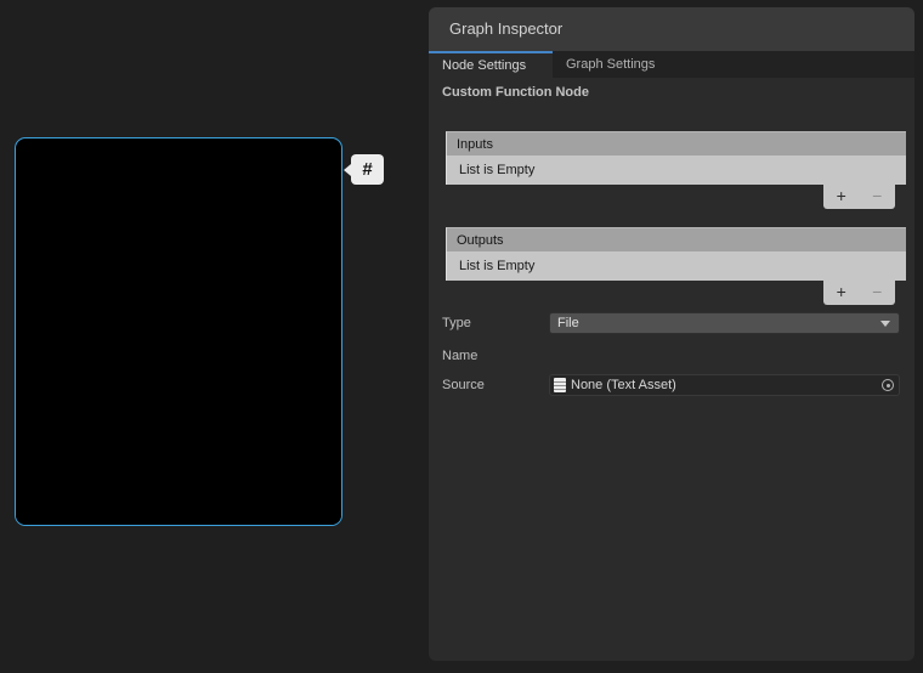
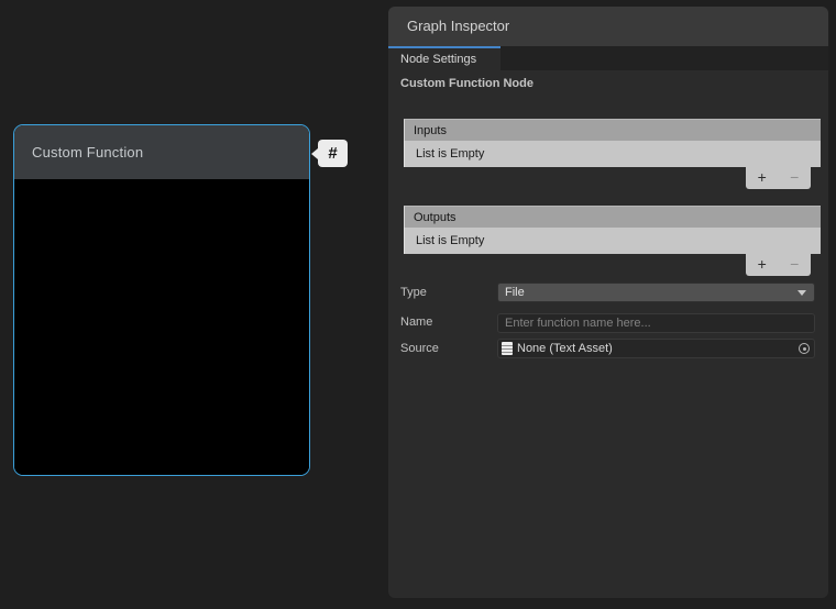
+ Custom Function
  #
  Graph Inspector
  Node Settings
- Graph Settings
  Custom Function Node
  Inputs
  List is Empty
  +
  −
  Outputs
  List is Empty
  +
  −
  Type
  File
  Name
+ Enter function name here...
  Source
  None (Text Asset)
